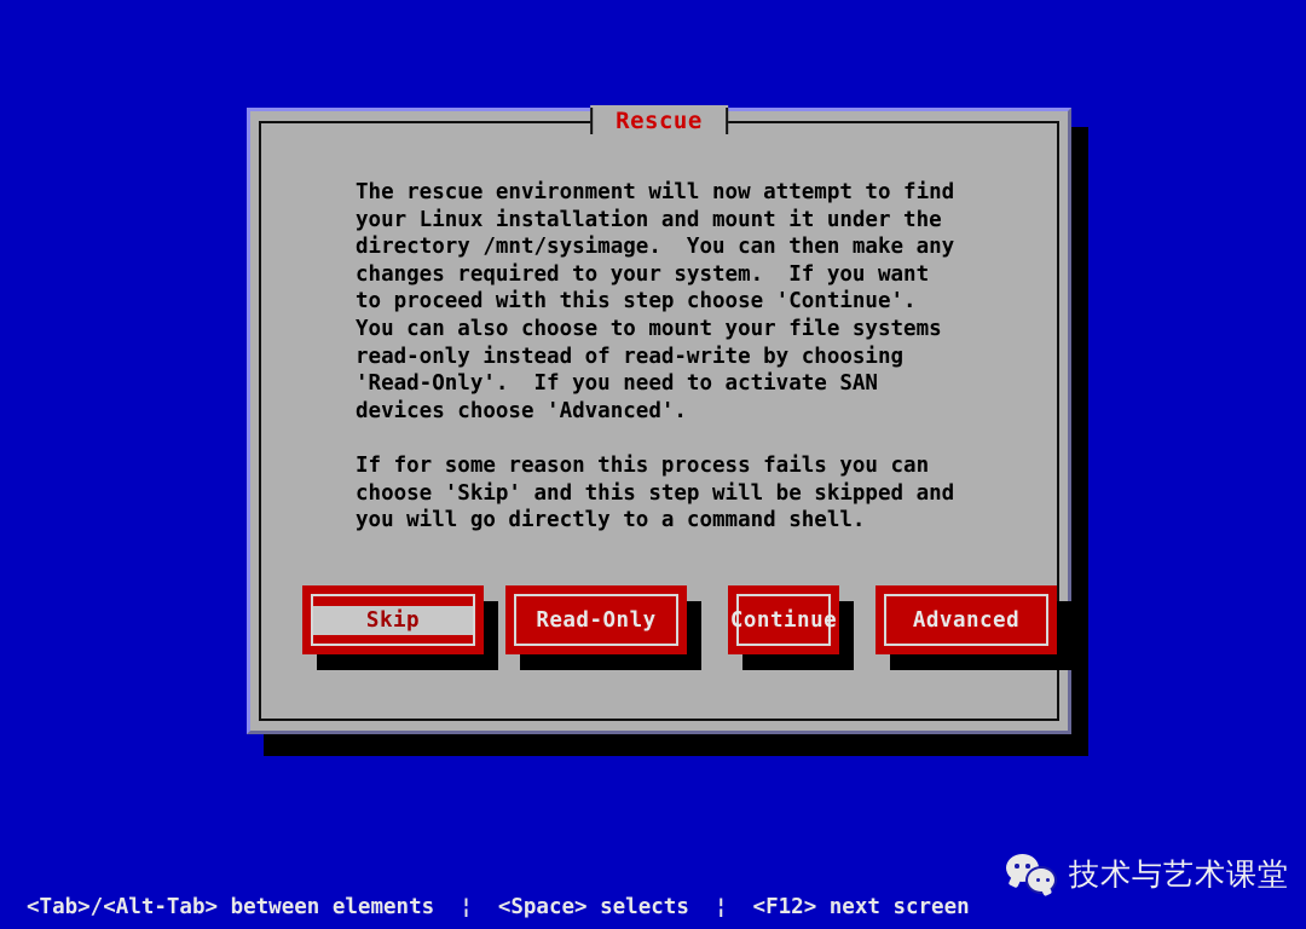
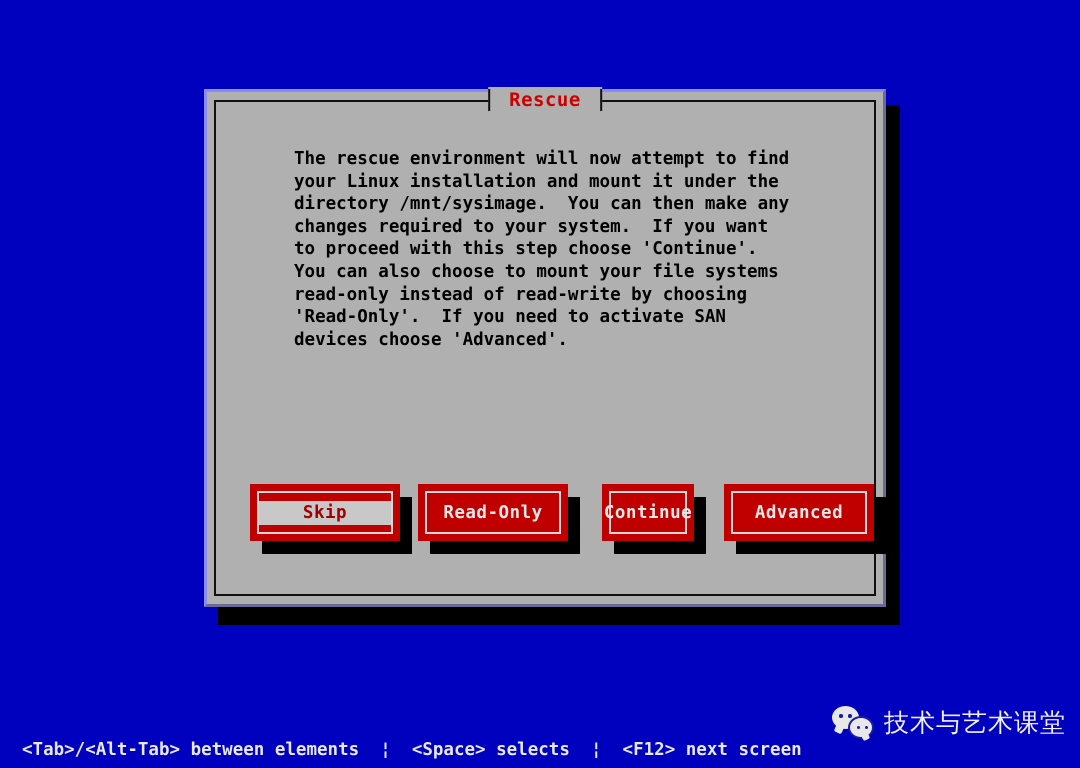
  Rescue
  The rescue environment will now attempt to find
  your Linux installation and mount it under the
  directory /mnt/sysimage. You can then make any
  changes required to your system. If you want
  to proceed with this step choose 'Continue'.
  You can also choose to mount your file systems
  read-only instead of read-write by choosing
  'Read-Only'. If you need to activate SAN
  devices choose 'Advanced'.
- If for some reason this process fails you can
- choose 'Skip' and this step will be skipped and
- you will go directly to a command shell.
  Skip
  Read-Only
  Continue
  Advanced
  <Tab>/<Alt-Tab> between elements ¦ <Space> selects ¦ <F12> next screen
  技术与艺术课堂
